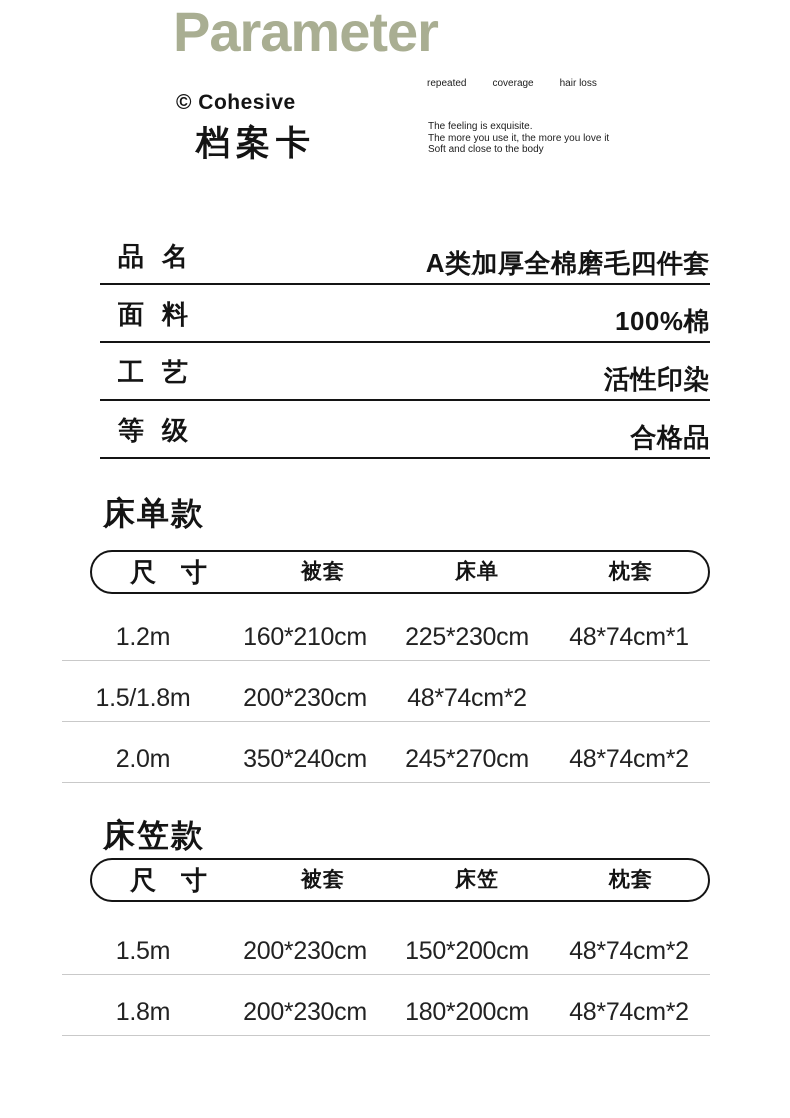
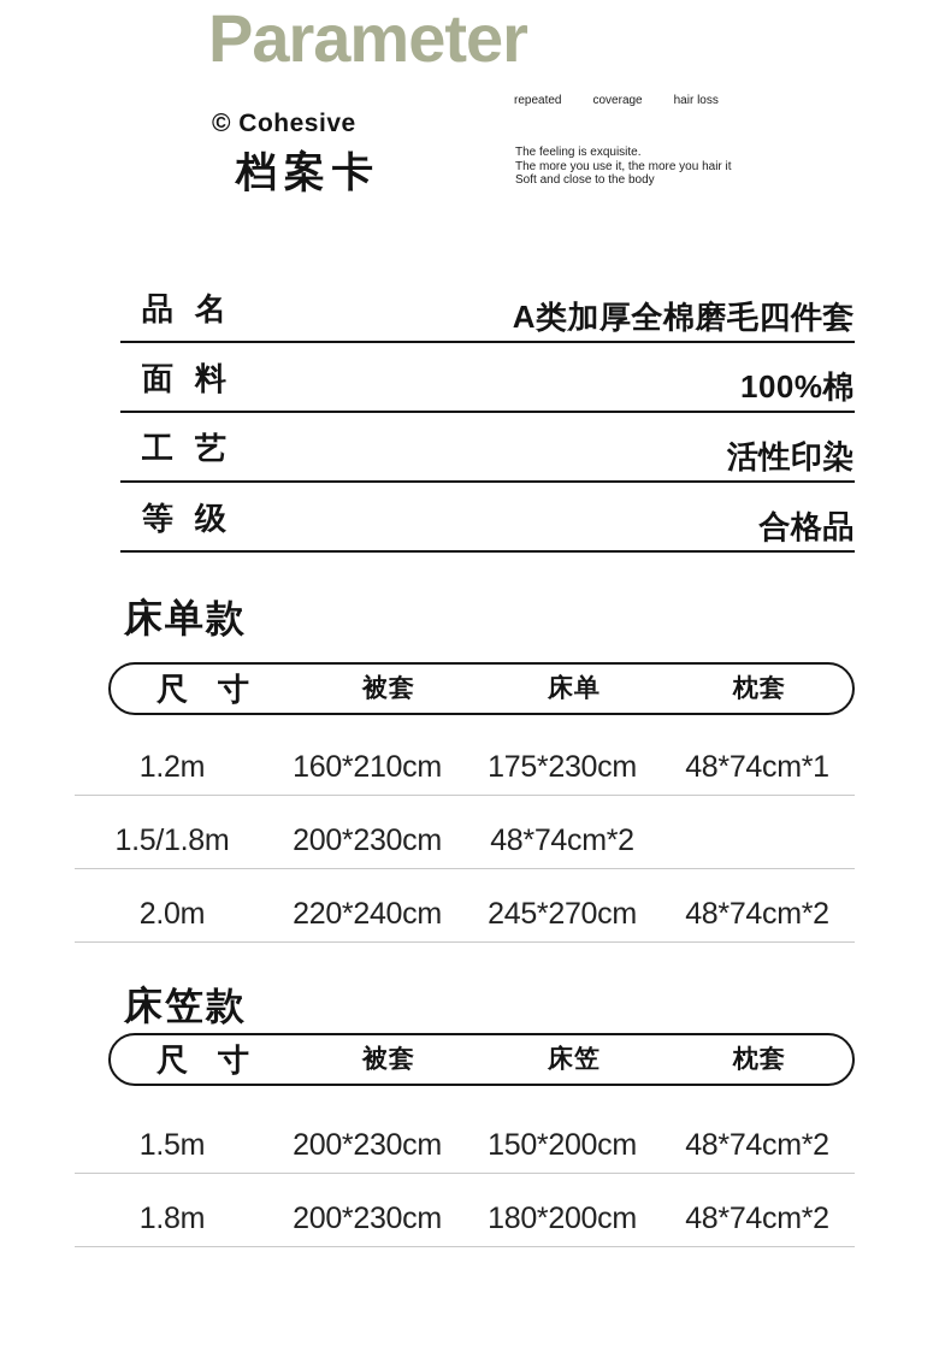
  Parameter
  © Cohesive
  档案卡
  repeated
  coverage
  hair loss
  The feeling is exquisite.
- The more you use it, the more you love it
+ The more you use it, the more you hair it
  Soft and close to the body
  品
  名
  A类加厚全棉磨毛四件套
  面
  料
  100%棉
  工
  艺
  活性印染
  等
  级
  合格品
  床单款
  尺
  寸
  被套
  床单
  枕套
  1.2m
  160*210cm
- 225*230cm
+ 175*230cm
  48*74cm*1
  1.5/1.8m
  200*230cm
  48*74cm*2
  2.0m
- 350*240cm
+ 220*240cm
  245*270cm
  48*74cm*2
  床笠款
  尺
  寸
  被套
  床笠
  枕套
  1.5m
  200*230cm
  150*200cm
  48*74cm*2
  1.8m
  200*230cm
  180*200cm
  48*74cm*2
